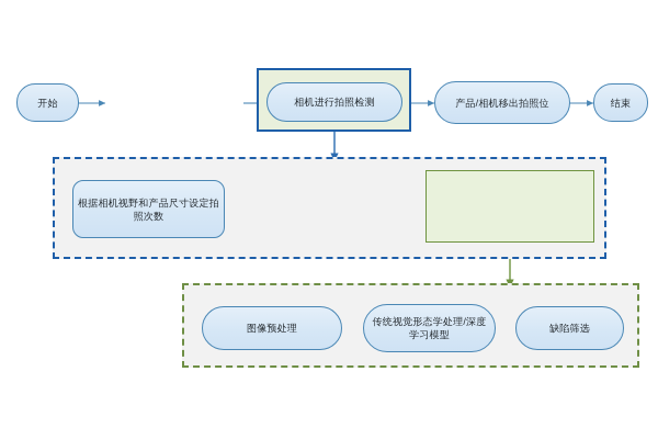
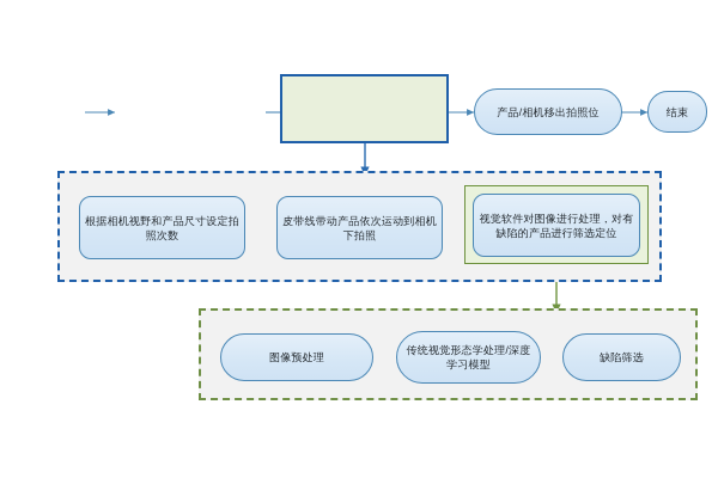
- 开始
- 相机进行拍照检测
  产品/相机移出拍照位
  结束
  根据相机视野和产品尺寸设定拍照次数
+ 皮带线带动产品依次运动到相机下拍照
+ 视觉软件对图像进行处理，对有缺陷的产品进行筛选定位
  图像预处理
  传统视觉形态学处理/深度学习模型
  缺陷筛选
